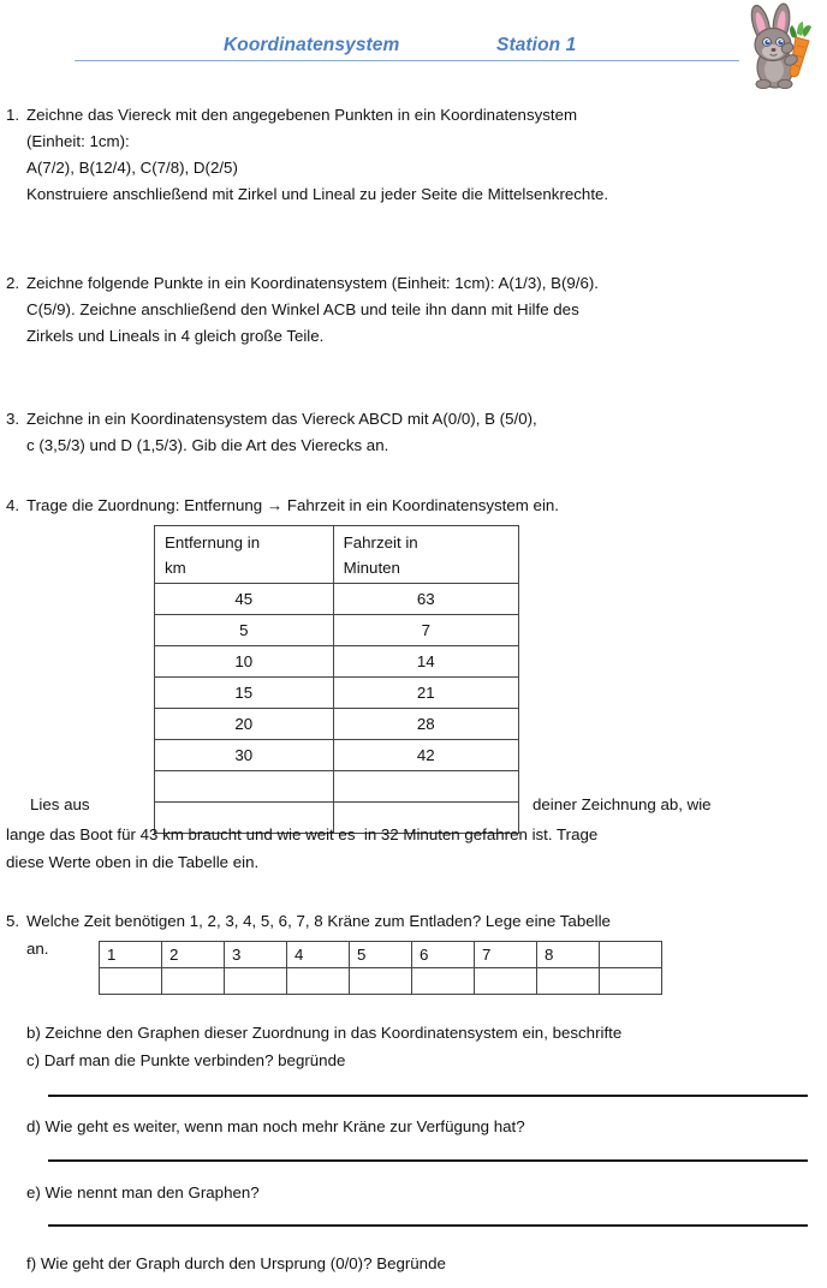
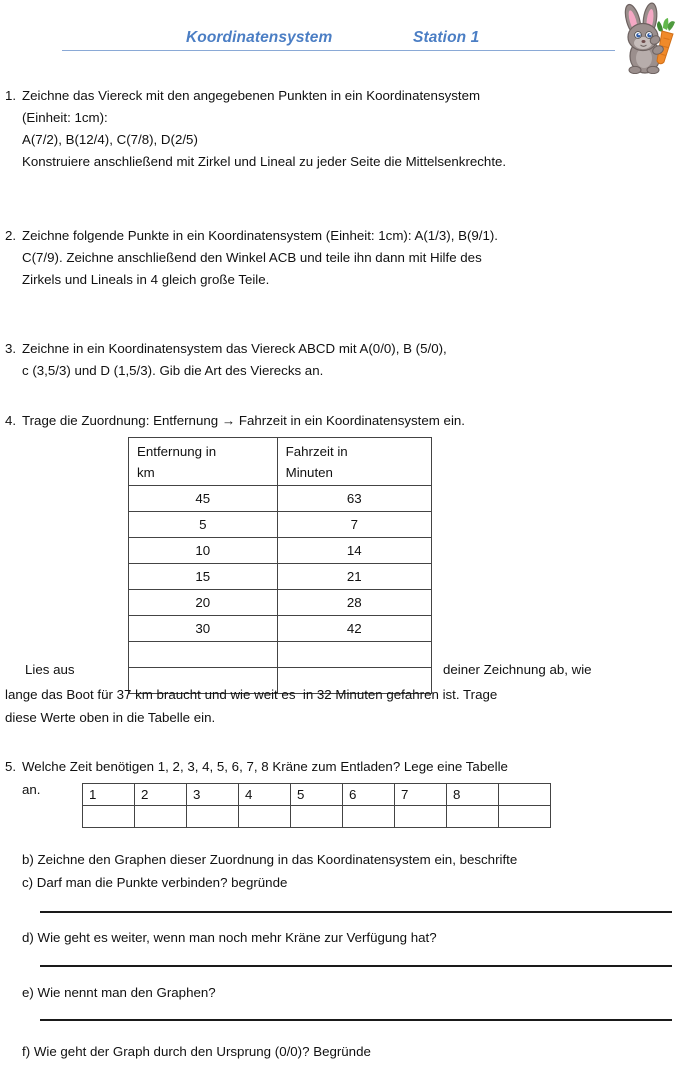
  Koordinatensystem
  Station 1
  1.
  Zeichne das Viereck mit den angegebenen Punkten in ein Koordinatensystem
  (Einheit: 1cm):
  A(7/2), B(12/4), C(7/8), D(2/5)
  Konstruiere anschließend mit Zirkel und Lineal zu jeder Seite die Mittelsenkrechte.
  2.
- Zeichne folgende Punkte in ein Koordinatensystem (Einheit: 1cm): A(1/3), B(9/6).
+ Zeichne folgende Punkte in ein Koordinatensystem (Einheit: 1cm): A(1/3), B(9/1).
- C(5/9). Zeichne anschließend den Winkel ACB und teile ihn dann mit Hilfe des
+ C(7/9). Zeichne anschließend den Winkel ACB und teile ihn dann mit Hilfe des
  Zirkels und Lineals in 4 gleich große Teile.
  3.
  Zeichne in ein Koordinatensystem das Viereck ABCD mit A(0/0), B (5/0),
  c (3,5/3) und D (1,5/3). Gib die Art des Vierecks an.
  4.
  Trage die Zuordnung: Entfernung → Fahrzeit in ein Koordinatensystem ein.
  Entfernung in km	Fahrzeit in Minuten
  45	63
  5	7
  10	14
  15	21
  20	28
  30	42
  Lies aus
  deiner Zeichnung ab, wie
- lange das Boot für 43 km braucht und wie weit es in 32 Minuten gefahren ist. Trage
+ lange das Boot für 37 km braucht und wie weit es in 32 Minuten gefahren ist. Trage
  diese Werte oben in die Tabelle ein.
  5.
  Welche Zeit benötigen 1, 2, 3, 4, 5, 6, 7, 8 Kräne zum Entladen? Lege eine Tabelle
  an.
  1	2	3	4	5	6	7	8
  b) Zeichne den Graphen dieser Zuordnung in das Koordinatensystem ein, beschrifte
  c) Darf man die Punkte verbinden? begründe
  d) Wie geht es weiter, wenn man noch mehr Kräne zur Verfügung hat?
  e) Wie nennt man den Graphen?
  f) Wie geht der Graph durch den Ursprung (0/0)? Begründe
